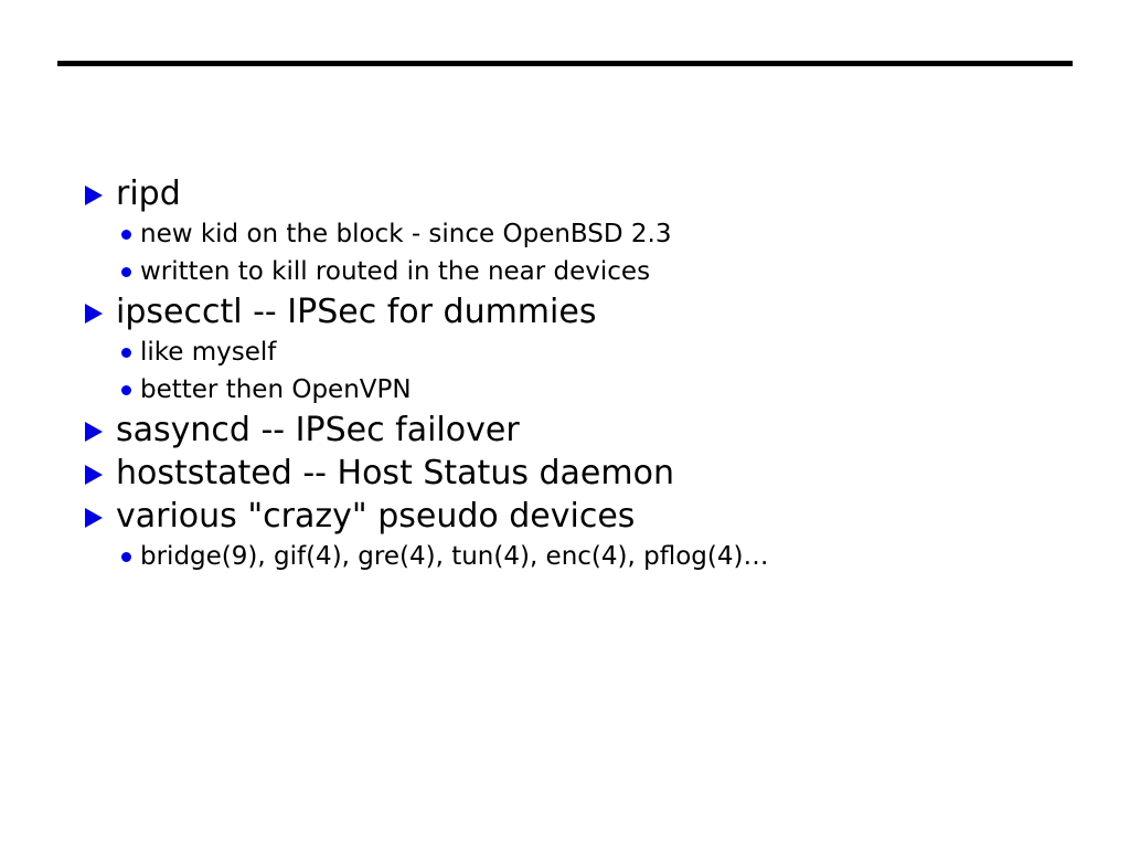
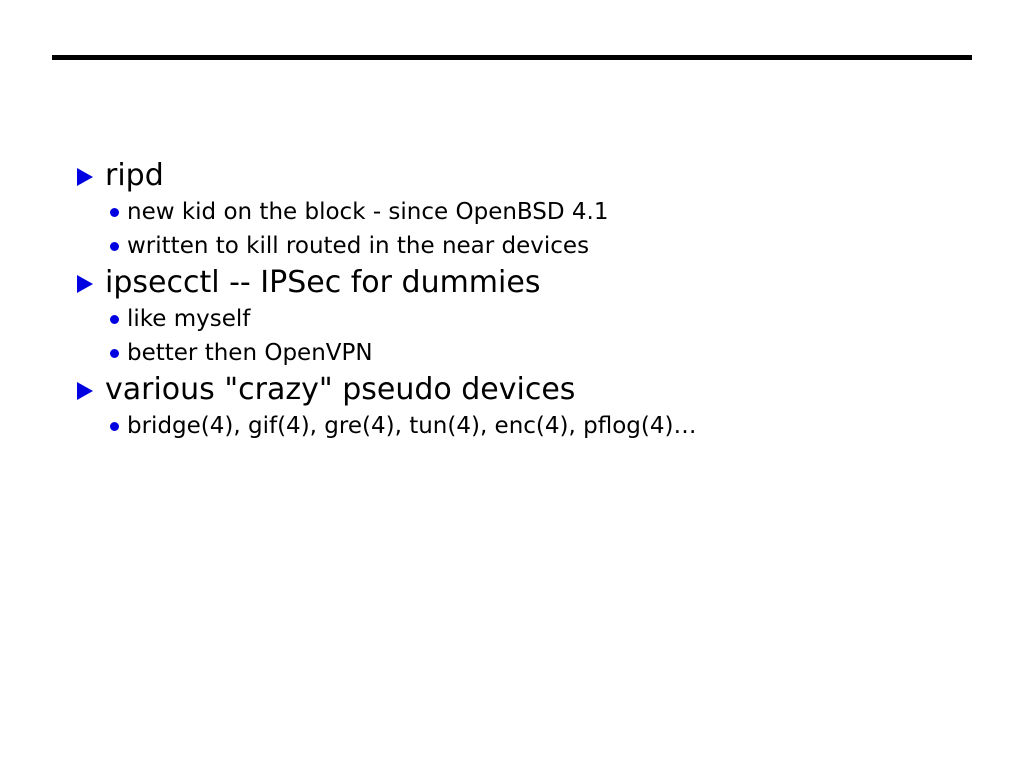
  ripd
- new kid on the block - since OpenBSD 2.3
+ new kid on the block - since OpenBSD 4.1
  written to kill routed in the near devices
  ipsecctl -- IPSec for dummies
  like myself
  better then OpenVPN
- sasyncd -- IPSec failover
- hoststated -- Host Status daemon
  various "crazy" pseudo devices
- bridge(9), gif(4), gre(4), tun(4), enc(4), pflog(4)…
+ bridge(4), gif(4), gre(4), tun(4), enc(4), pflog(4)…
